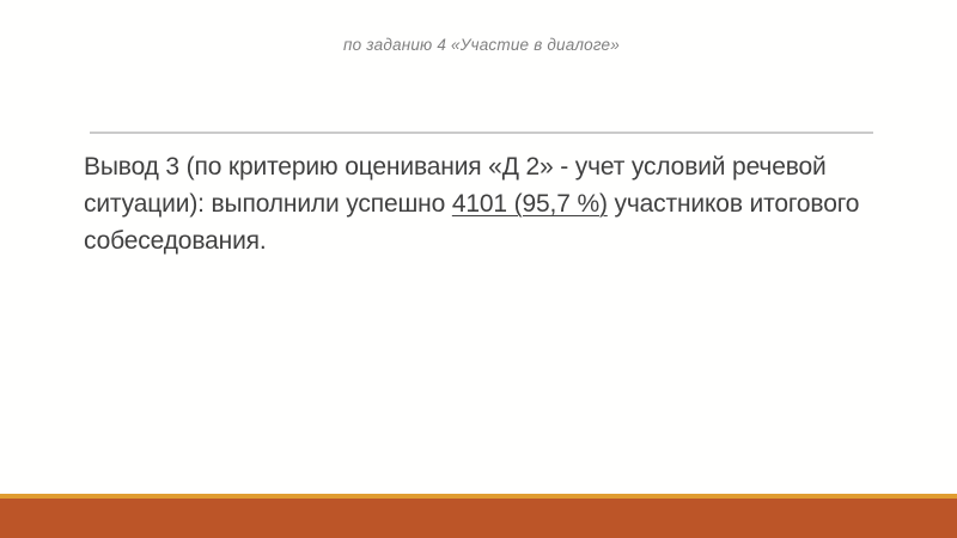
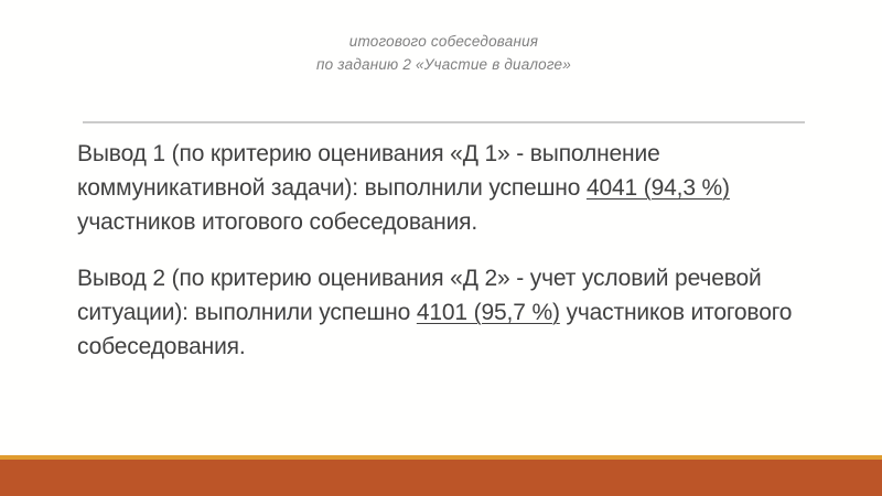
+ итогового собеседования
- по заданию 4 «Участие в диалоге»
+ по заданию 2 «Участие в диалоге»
+ Вывод 1 (по критерию оценивания «Д 1» - выполнение коммуникативной задачи): выполнили успешно 4041 (94,3 %) участников итогового собеседования.
- Вывод 3 (по критерию оценивания «Д 2» - учет условий речевой ситуации): выполнили успешно 4101 (95,7 %) участников итогового собеседования.
+ Вывод 2 (по критерию оценивания «Д 2» - учет условий речевой ситуации): выполнили успешно 4101 (95,7 %) участников итогового собеседования.
